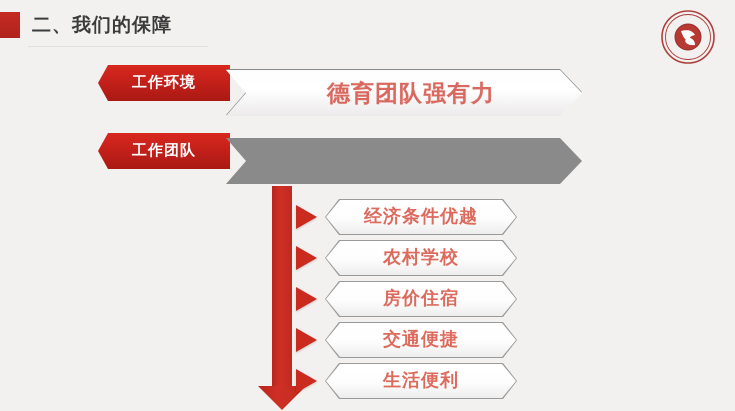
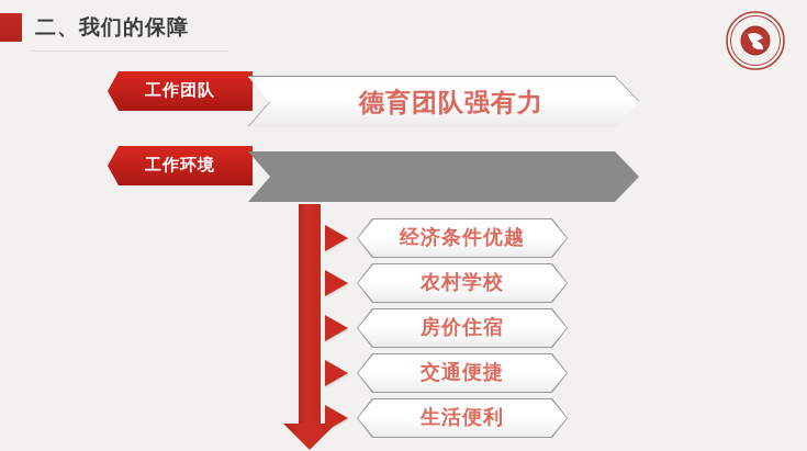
  二、我们的保障
- 工作环境
+ 工作团队
  德育团队强有力
- 工作团队
+ 工作环境
  经济条件优越
  农村学校
  房价住宿
  交通便捷
  生活便利
